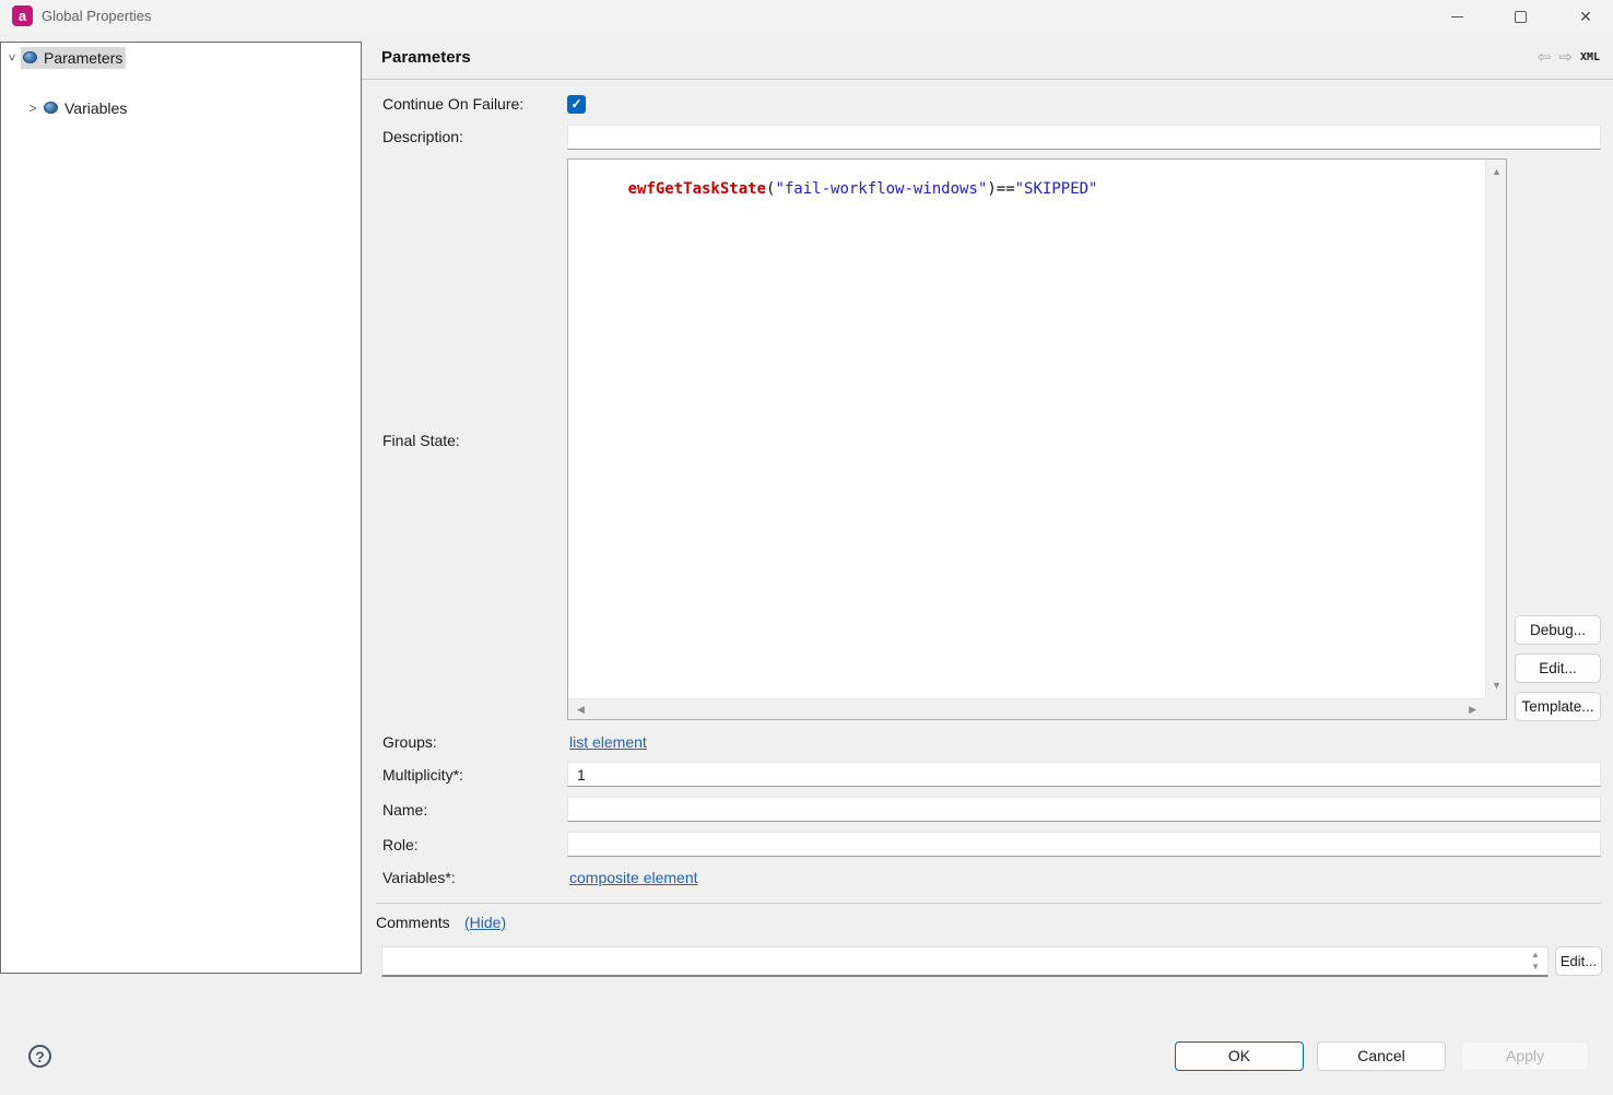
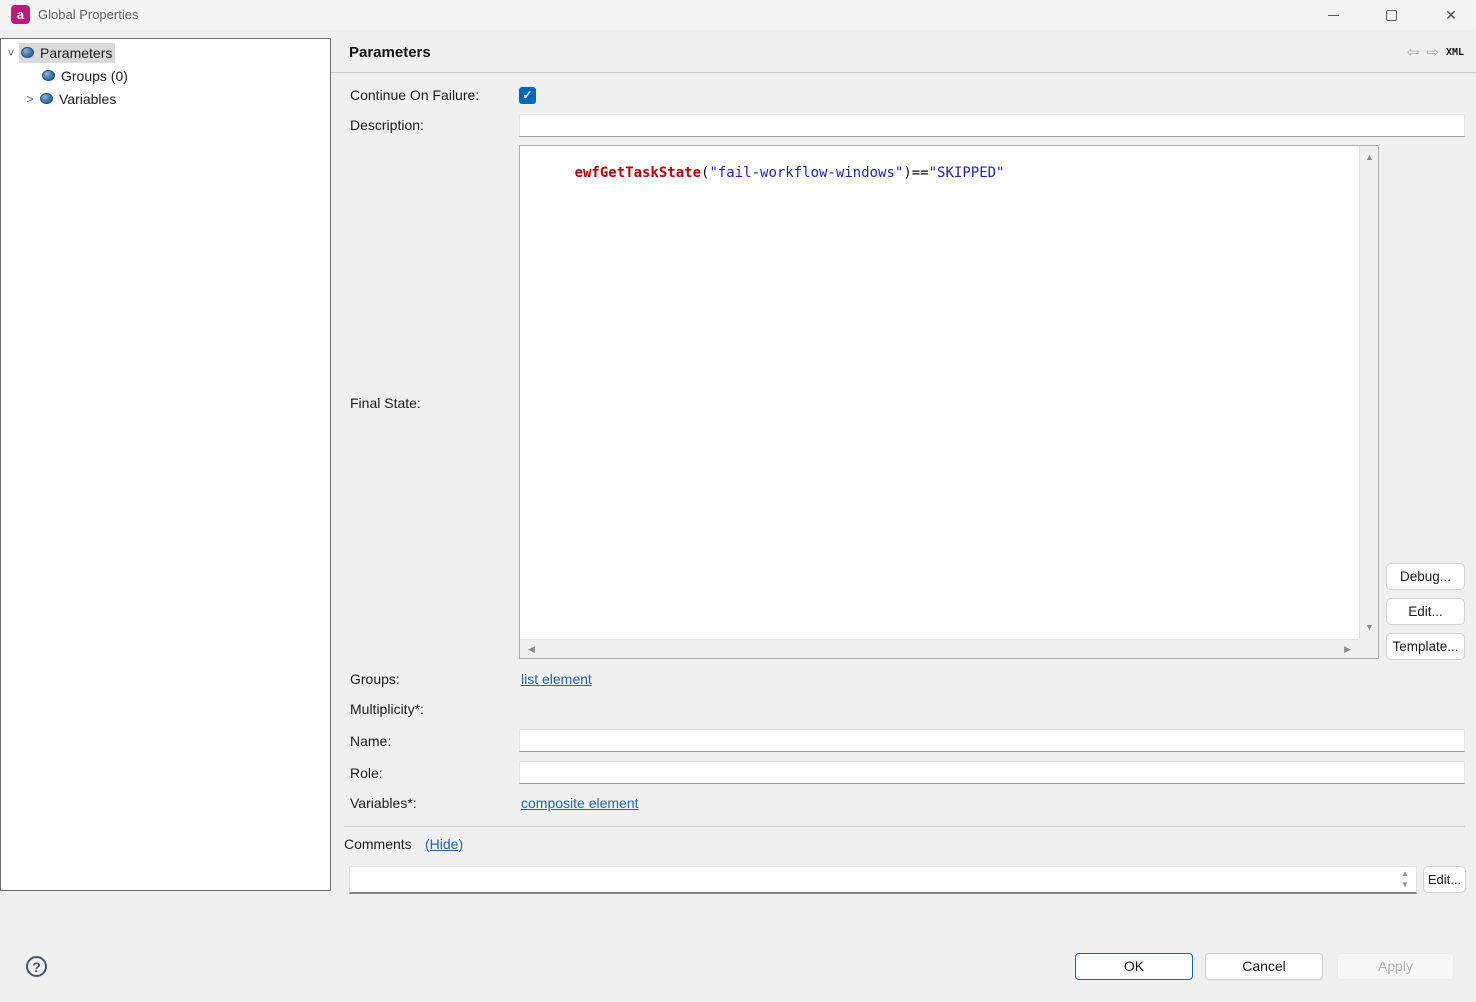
  a
  Global Properties
  ✕
  ˅
  Parameters
+ Groups (0)
  ˃
  Variables
  Parameters
  ⇦
  ⇨
  XML
  Continue On Failure:
  ✓
  Description:
  Final State:
  ewfGetTaskState("fail-workflow-windows")=="SKIPPED"
  ▲
  ▼
  ◀
  ▶
  Debug...
  Edit...
  Template...
  Groups:
  list element
  Multiplicity*:
- 1
  Name:
  Role:
  Variables*:
  composite element
  Comments
  (Hide)
  ▲
  ▼
  Edit...
  OK
  Cancel
  Apply
  ?
